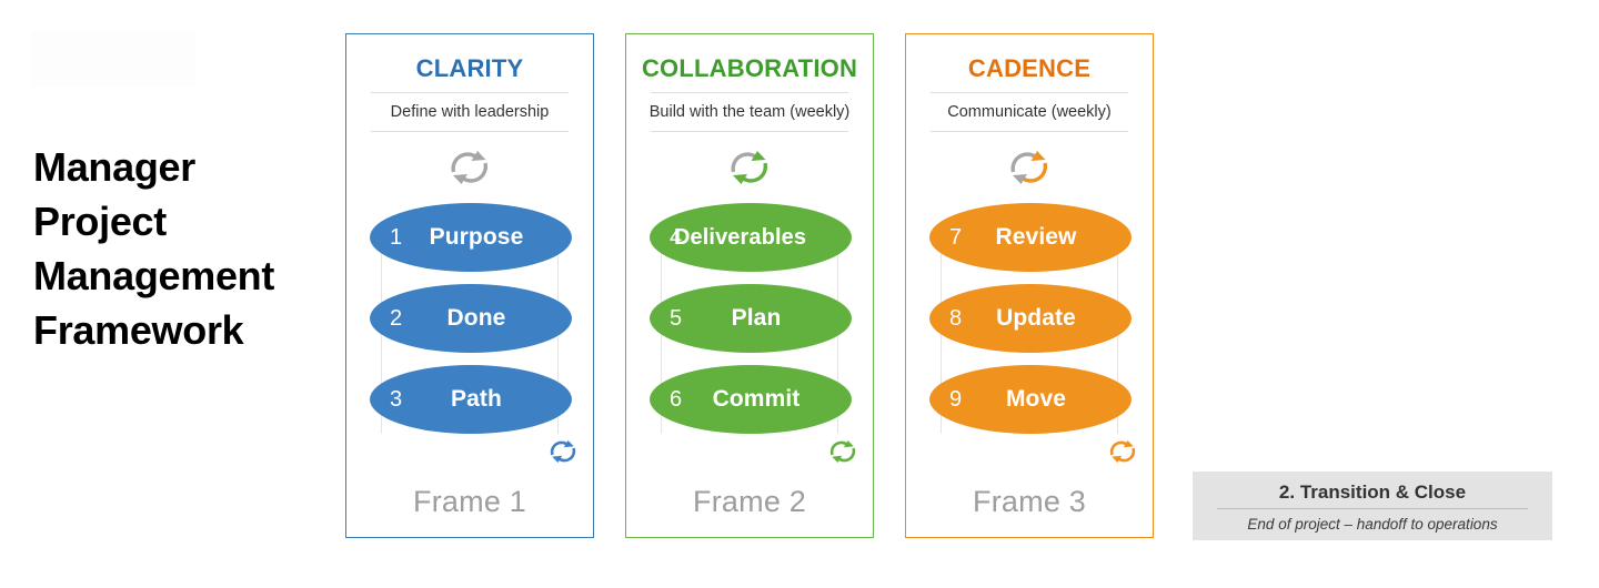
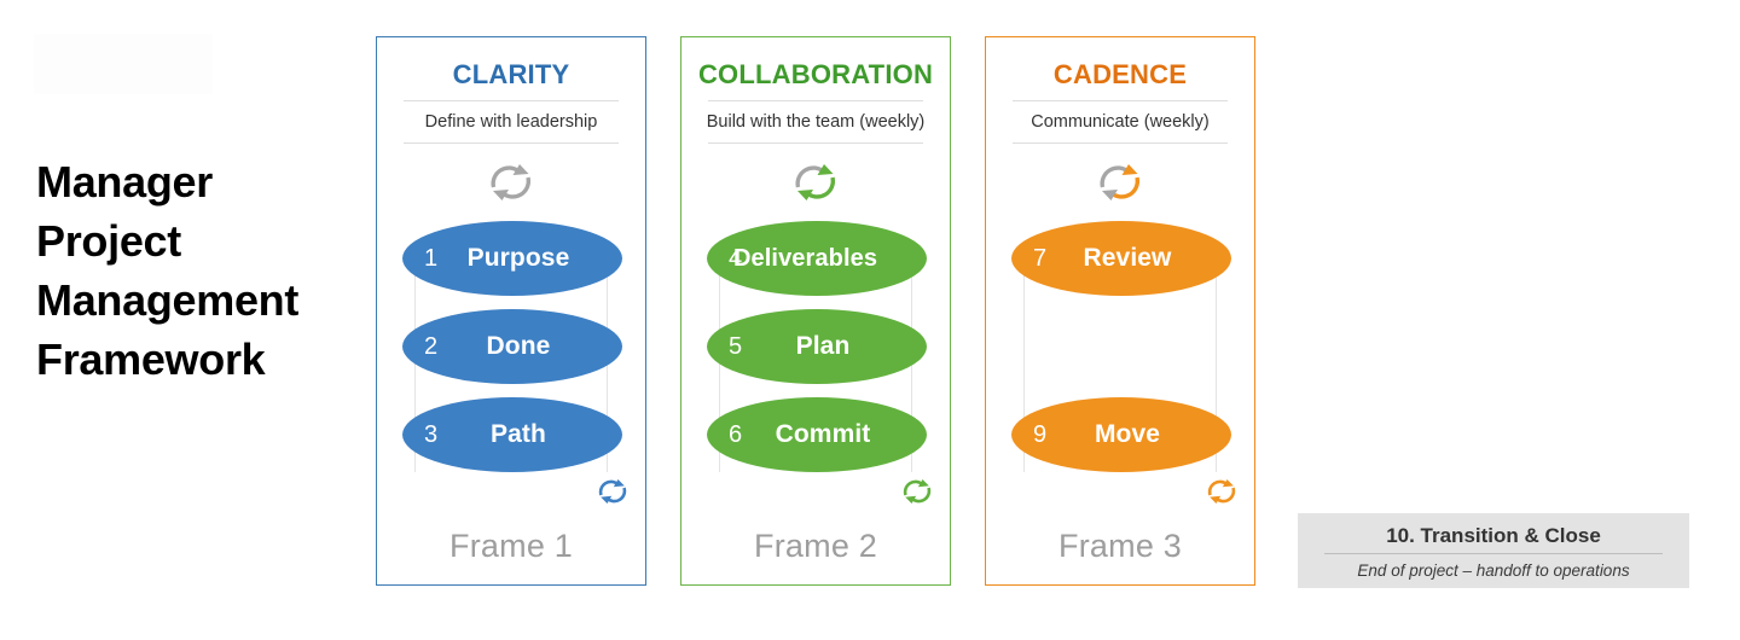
  Manager Project Management Framework
  CLARITY
  Define with leadership
  1
  Purpose
  2
  Done
  3
  Path
  Frame 1
  COLLABORATION
  Build with the team (weekly)
  4
  Deliverables
  5
  Plan
  6
  Commit
  Frame 2
  CADENCE
  Communicate (weekly)
  7
  Review
- 8
- Update
  9
  Move
  Frame 3
- 2. Transition & Close
+ 10. Transition & Close
  End of project – handoff to operations
